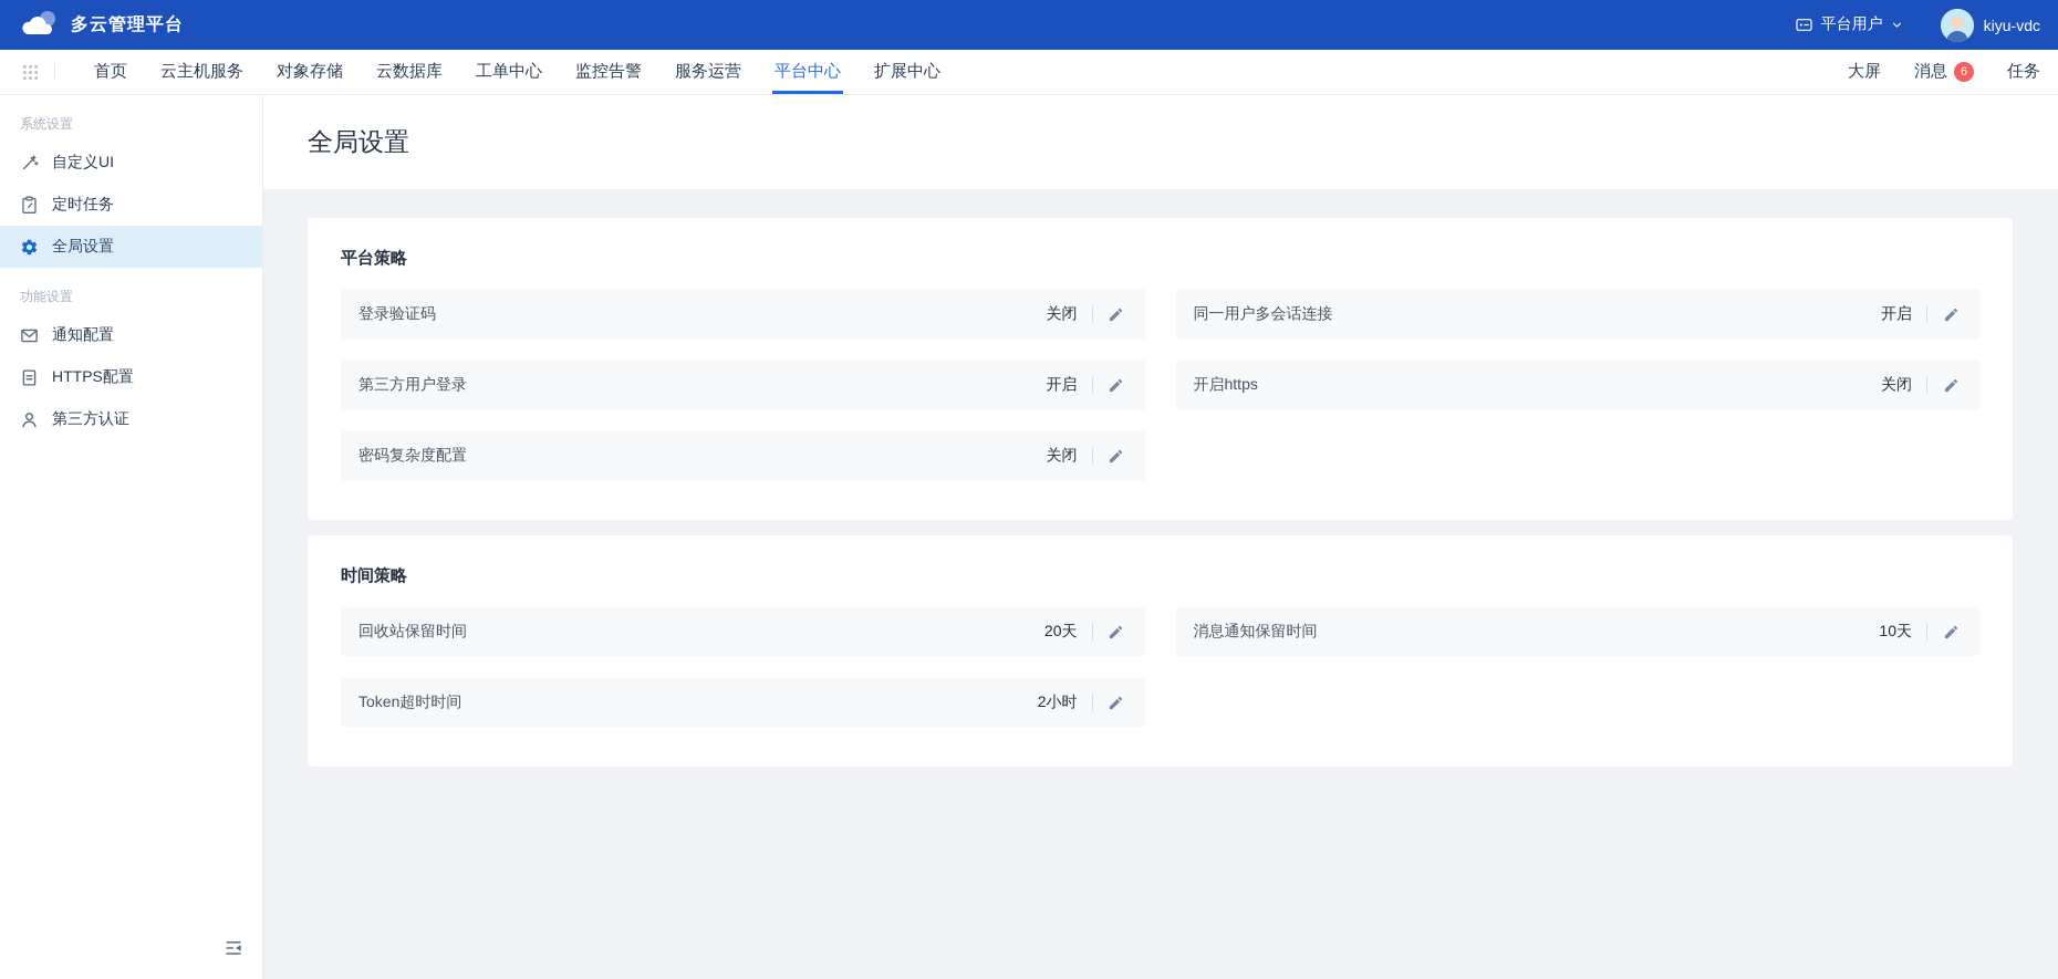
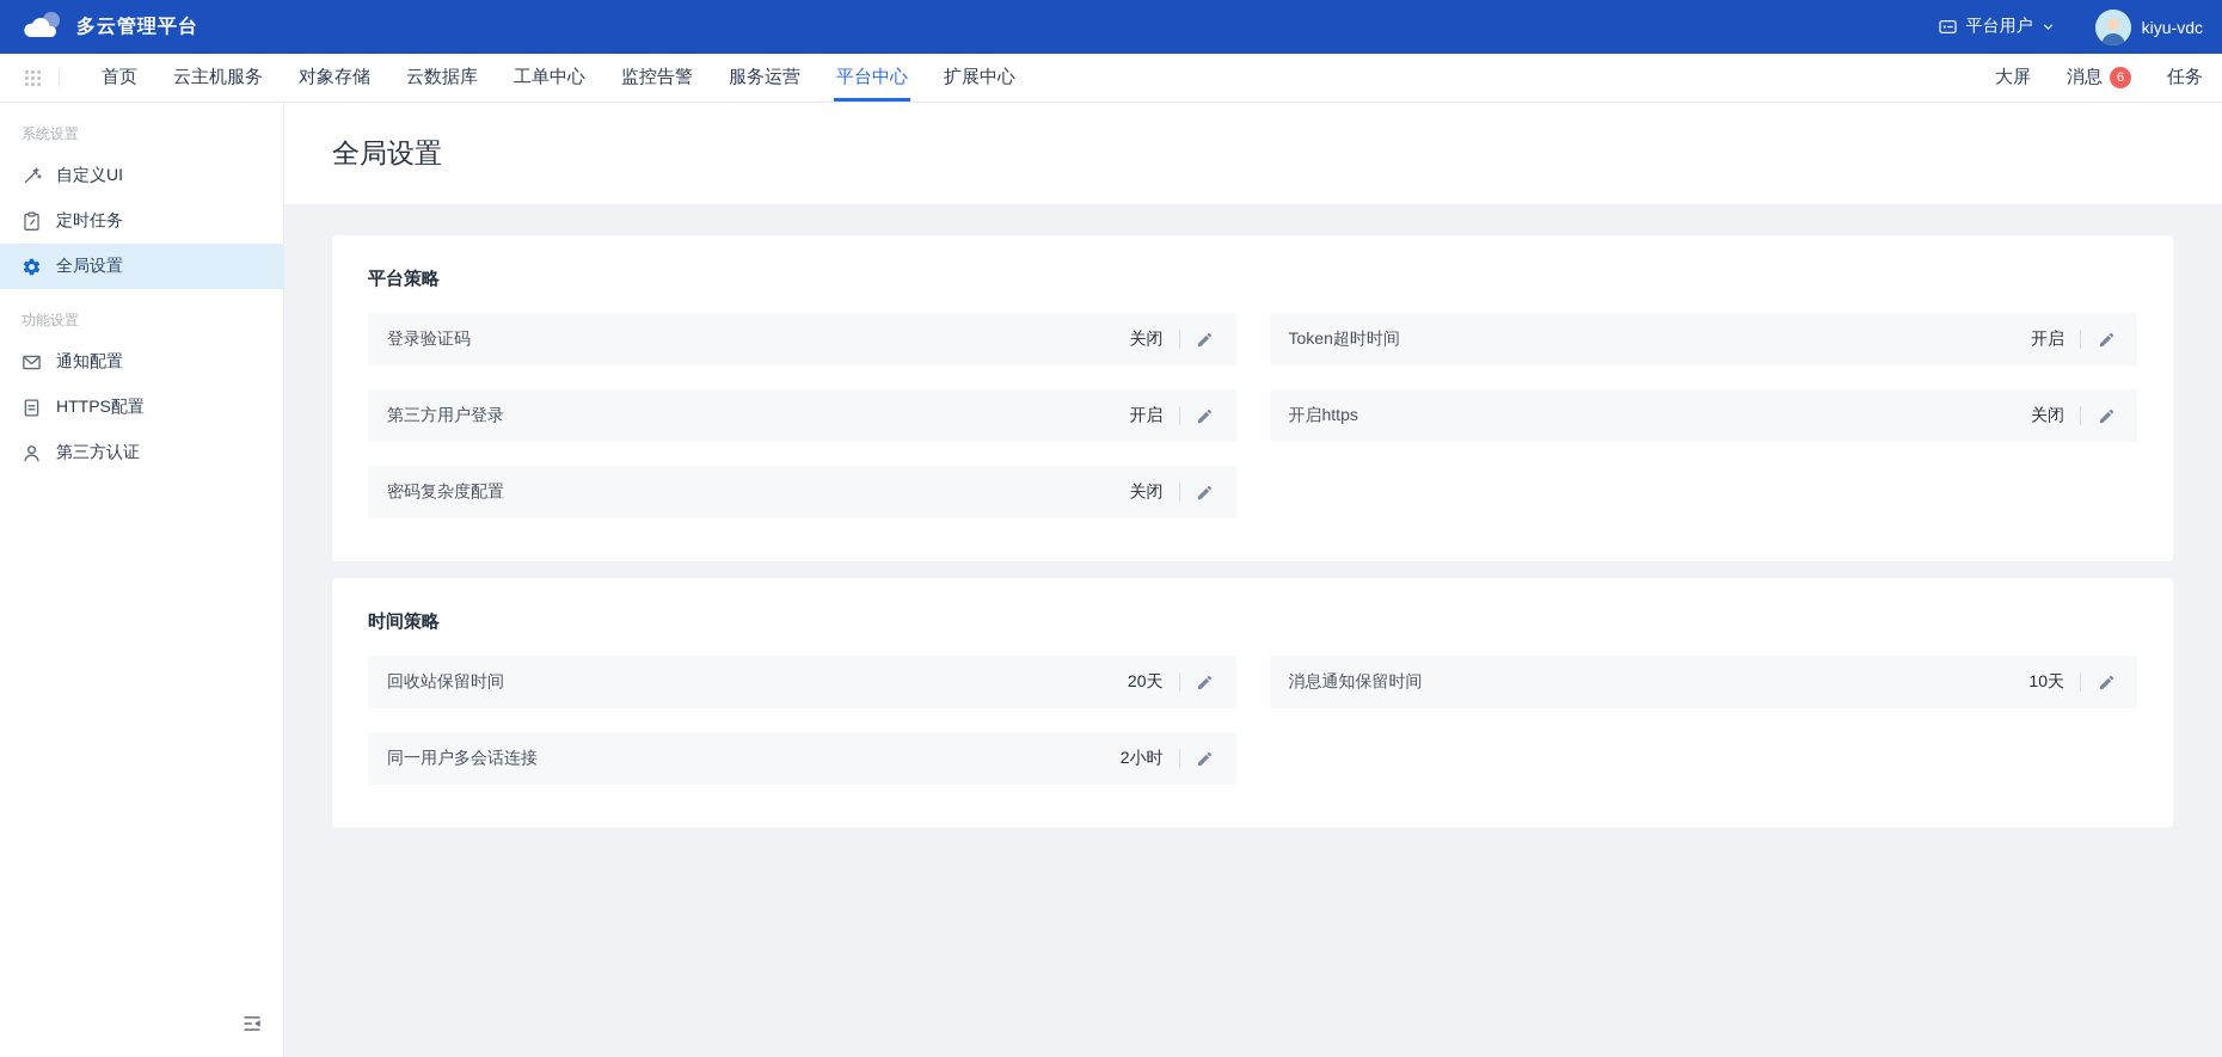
  多云管理平台
  平台用户
  kiyu-vdc
  首页
  云主机服务
  对象存储
  云数据库
  工单中心
  监控告警
  服务运营
  平台中心
  扩展中心
  大屏
  消息
  6
  任务
  系统设置
  自定义UI
  定时任务
  全局设置
  功能设置
  通知配置
  HTTPS配置
  第三方认证
  全局设置
  平台策略
  登录验证码
  关闭
- 同一用户多会话连接
+ Token超时时间
  开启
  第三方用户登录
  开启
  开启https
  关闭
  密码复杂度配置
  关闭
  时间策略
  回收站保留时间
  20天
  消息通知保留时间
  10天
- Token超时时间
+ 同一用户多会话连接
  2小时
